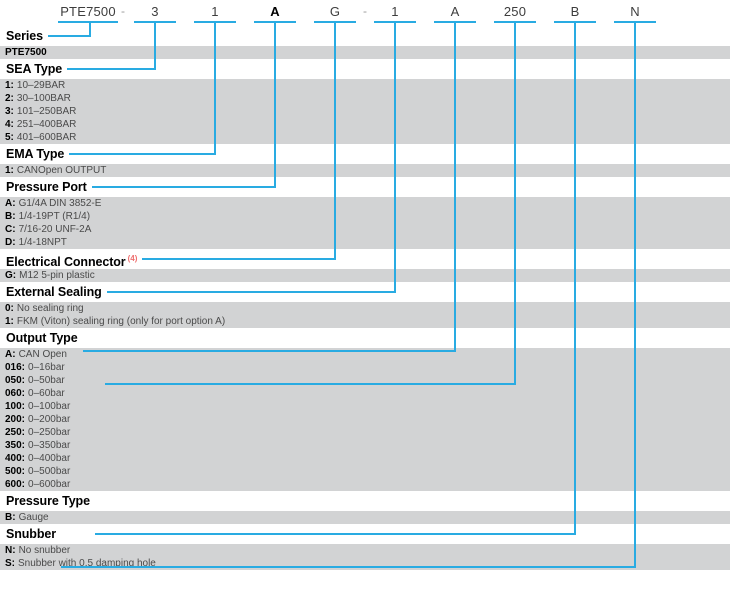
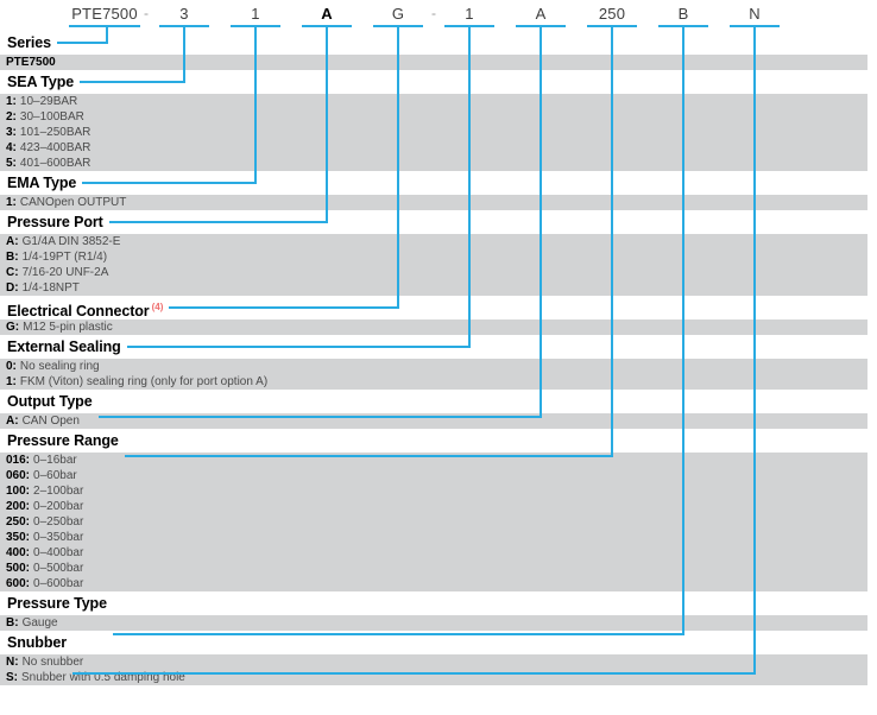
  PTE7500
  3
  1
  A
  G
  1
  A
  250
  B
  N
  -
  -
  Series
  PTE7500
  SEA Type
  1: 10–29BAR
  2: 30–100BAR
  3: 101–250BAR
- 4: 251–400BAR
+ 4: 423–400BAR
  5: 401–600BAR
  EMA Type
  1: CANOpen OUTPUT
  Pressure Port
  A: G1/4A DIN 3852-E
  B: 1/4-19PT (R1/4)
  C: 7/16-20 UNF-2A
  D: 1/4-18NPT
  Electrical Connector (4)
  G: M12 5-pin plastic
  External Sealing
  0: No sealing ring
  1: FKM (Viton) sealing ring (only for port option A)
  Output Type
  A: CAN Open
+ Pressure Range
  016: 0–16bar
- 050: 0–50bar
  060: 0–60bar
- 100: 0–100bar
+ 100: 2–100bar
  200: 0–200bar
  250: 0–250bar
  350: 0–350bar
  400: 0–400bar
  500: 0–500bar
  600: 0–600bar
  Pressure Type
  B: Gauge
  Snubber
  N: No snubber
  S: Snubber with 0.5 damping hole
